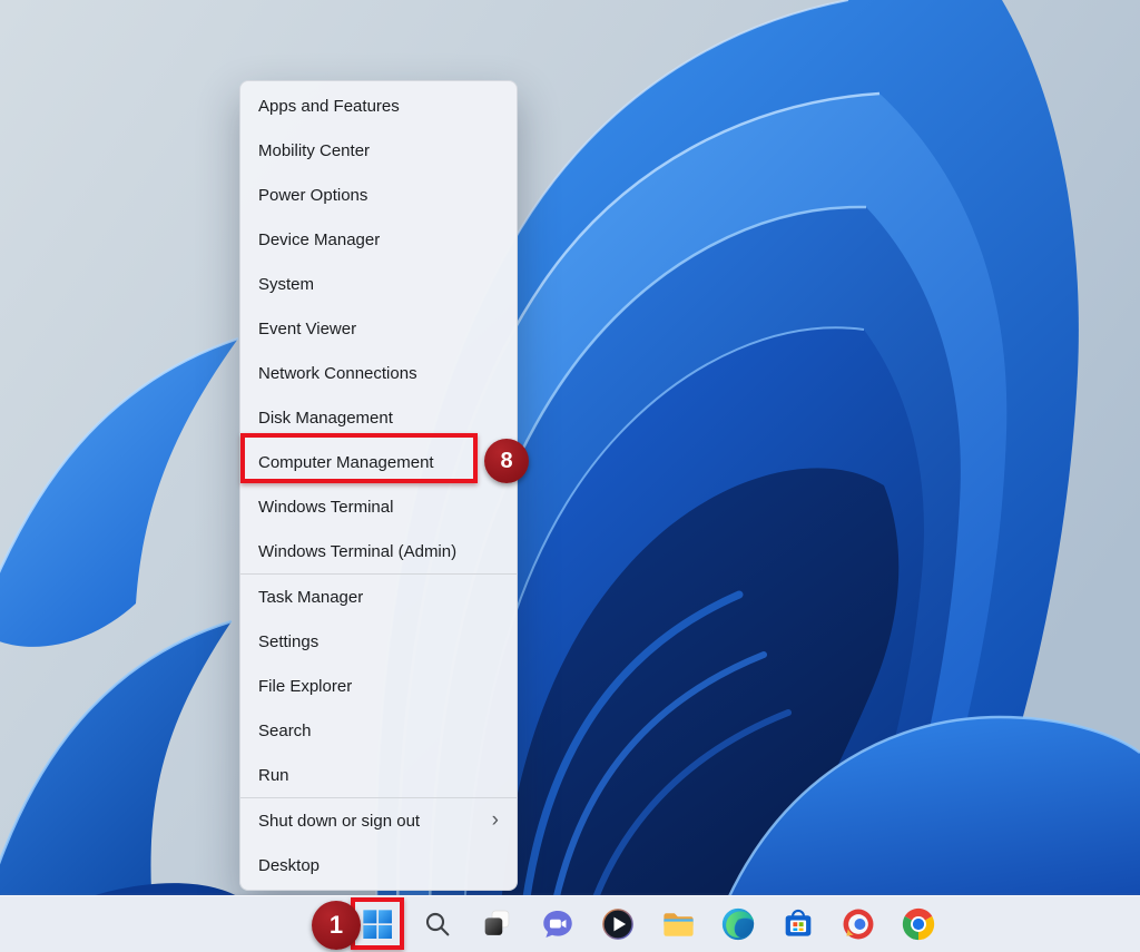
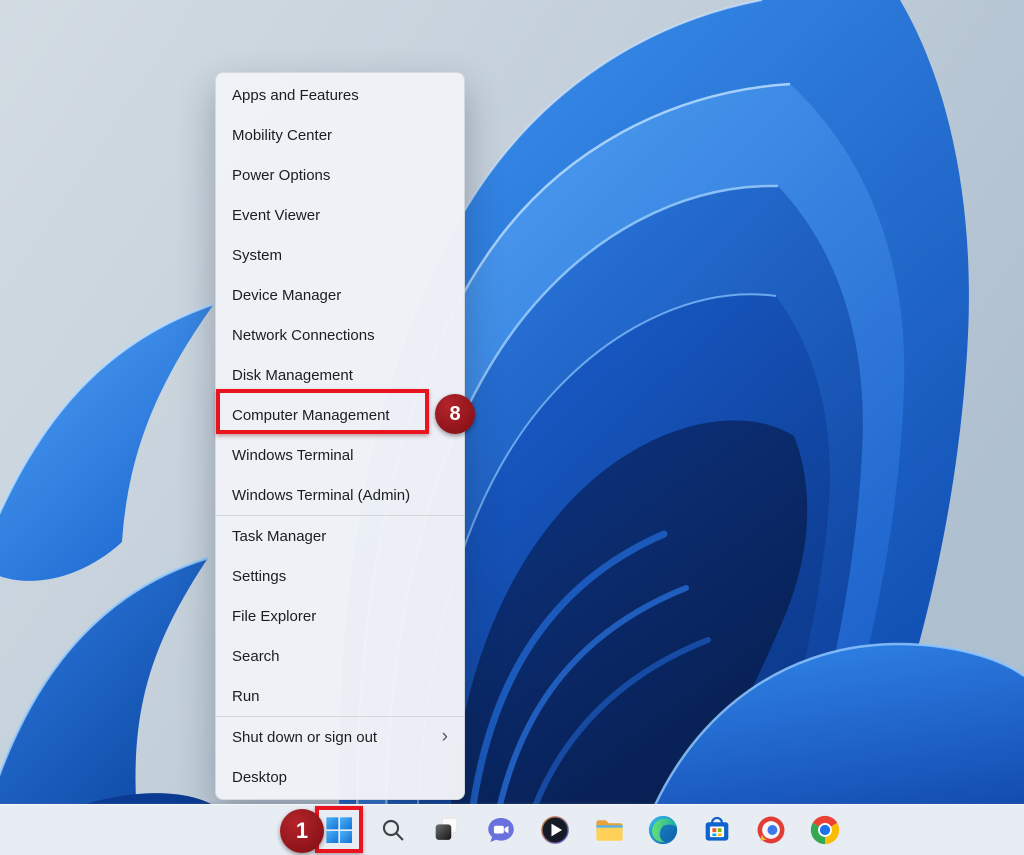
  Apps and Features
  Mobility Center
  Power Options
- Device Manager
+ Event Viewer
  System
- Event Viewer
+ Device Manager
  Network Connections
  Disk Management
  Computer Management
  Windows Terminal
  Windows Terminal (Admin)
  Task Manager
  Settings
  File Explorer
  Search
  Run
  Shut down or sign out
  ›
  Desktop
  8
  1
